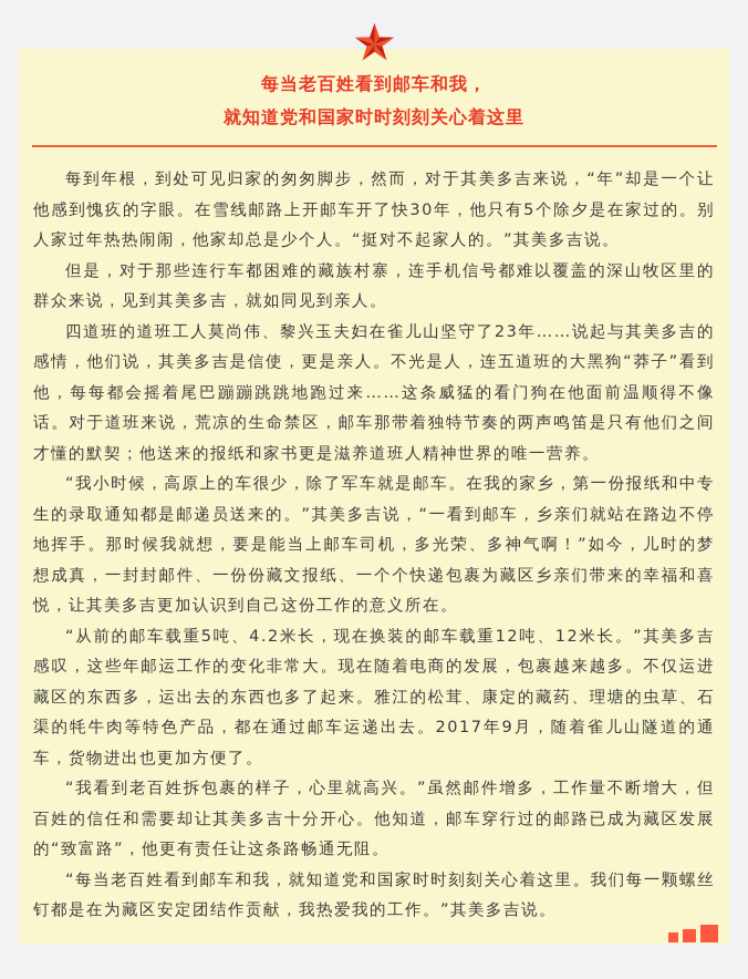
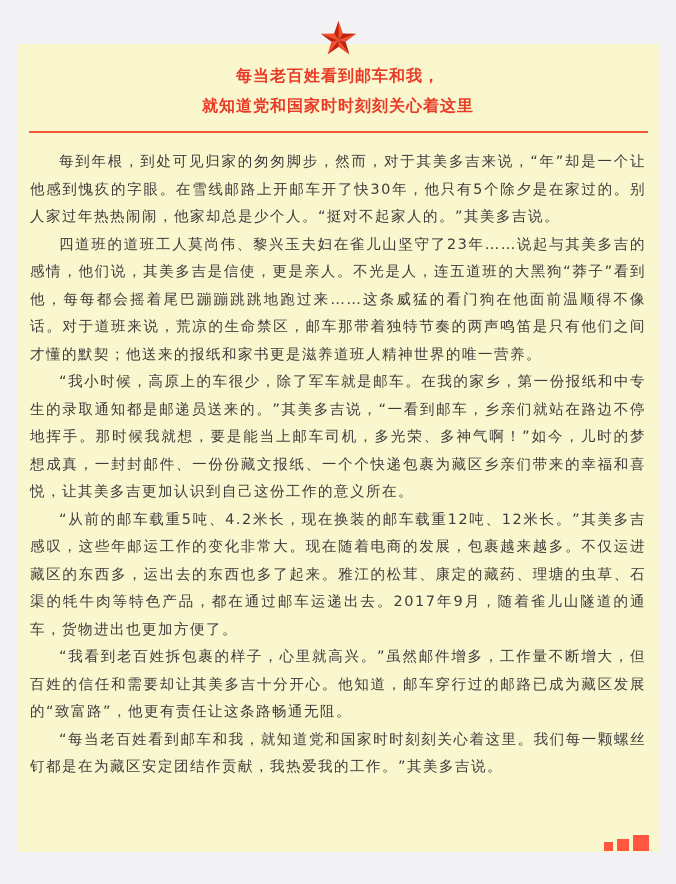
  每当老百姓看到邮车和我，
  就知道党和国家时时刻刻关心着这里
  每到年根，到处可见归家的匆匆脚步，然而，对于其美多吉来说，“年”却是一个让他感到愧疚的字眼。在雪线邮路上开邮车开了快30年，他只有5个除夕是在家过的。别人家过年热热闹闹，他家却总是少个人。“挺对不起家人的。”其美多吉说。
- 但是，对于那些连行车都困难的藏族村寨，连手机信号都难以覆盖的深山牧区里的群众来说，见到其美多吉，就如同见到亲人。
  四道班的道班工人莫尚伟、黎兴玉夫妇在雀儿山坚守了23年……说起与其美多吉的感情，他们说，其美多吉是信使，更是亲人。不光是人，连五道班的大黑狗“莽子”看到他，每每都会摇着尾巴蹦蹦跳跳地跑过来……这条威猛的看门狗在他面前温顺得不像话。对于道班来说，荒凉的生命禁区，邮车那带着独特节奏的两声鸣笛是只有他们之间才懂的默契；他送来的报纸和家书更是滋养道班人精神世界的唯一营养。
  “我小时候，高原上的车很少，除了军车就是邮车。在我的家乡，第一份报纸和中专生的录取通知都是邮递员送来的。”其美多吉说，“一看到邮车，乡亲们就站在路边不停地挥手。那时候我就想，要是能当上邮车司机，多光荣、多神气啊！”如今，儿时的梦想成真，一封封邮件、一份份藏文报纸、一个个快递包裹为藏区乡亲们带来的幸福和喜悦，让其美多吉更加认识到自己这份工作的意义所在。
  “从前的邮车载重5吨、4.2米长，现在换装的邮车载重12吨、12米长。”其美多吉感叹，这些年邮运工作的变化非常大。现在随着电商的发展，包裹越来越多。不仅运进藏区的东西多，运出去的东西也多了起来。雅江的松茸、康定的藏药、理塘的虫草、石渠的牦牛肉等特色产品，都在通过邮车运递出去。2017年9月，随着雀儿山隧道的通车，货物进出也更加方便了。
  “我看到老百姓拆包裹的样子，心里就高兴。”虽然邮件增多，工作量不断增大，但百姓的信任和需要却让其美多吉十分开心。他知道，邮车穿行过的邮路已成为藏区发展的“致富路”，他更有责任让这条路畅通无阻。
  “每当老百姓看到邮车和我，就知道党和国家时时刻刻关心着这里。我们每一颗螺丝钉都是在为藏区安定团结作贡献，我热爱我的工作。”其美多吉说。
